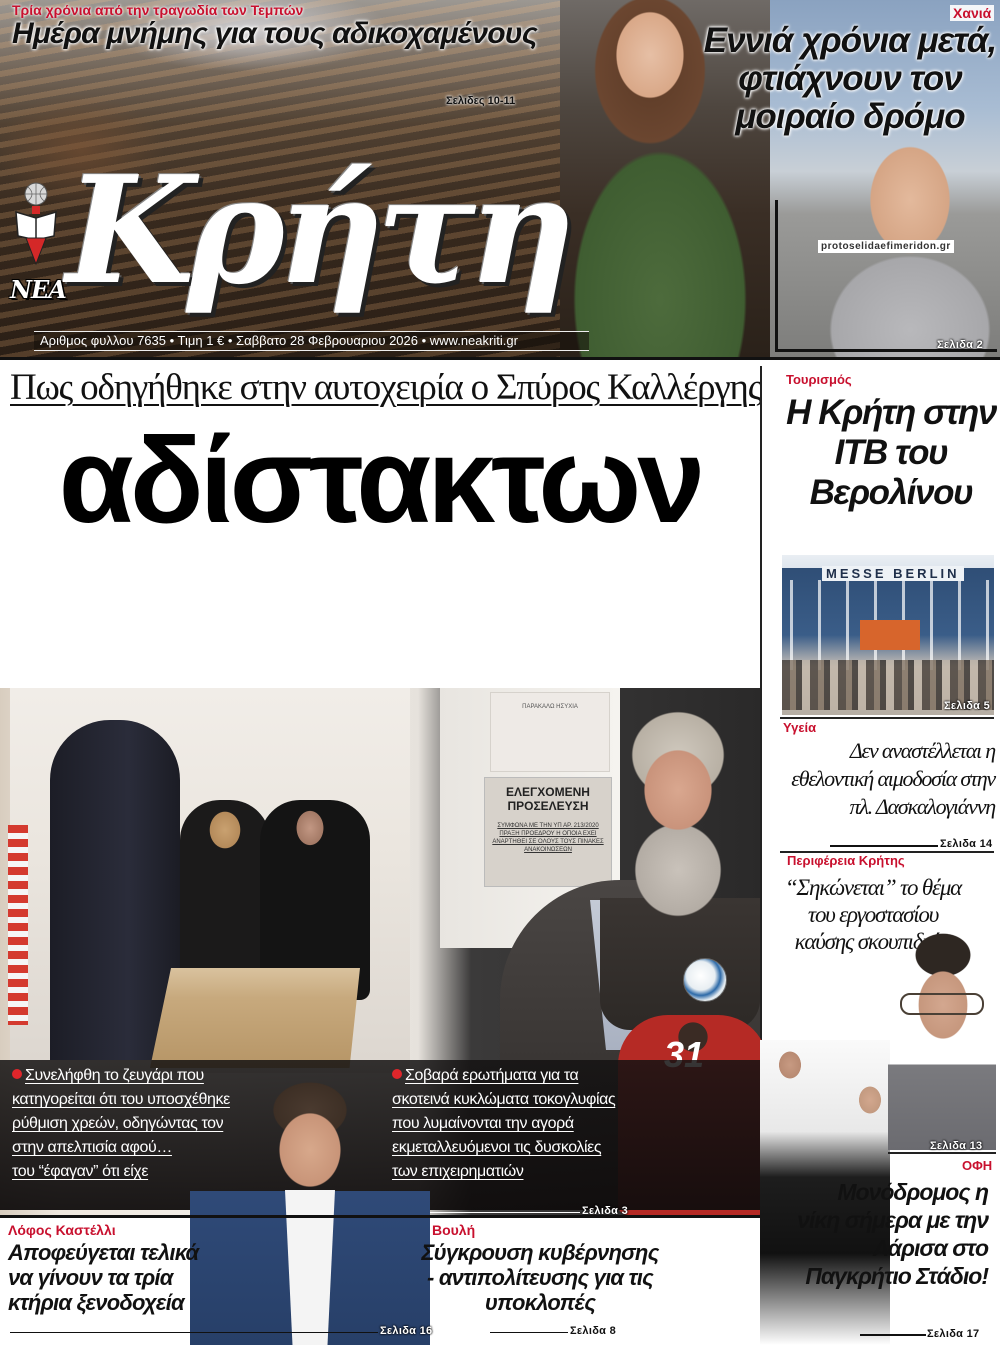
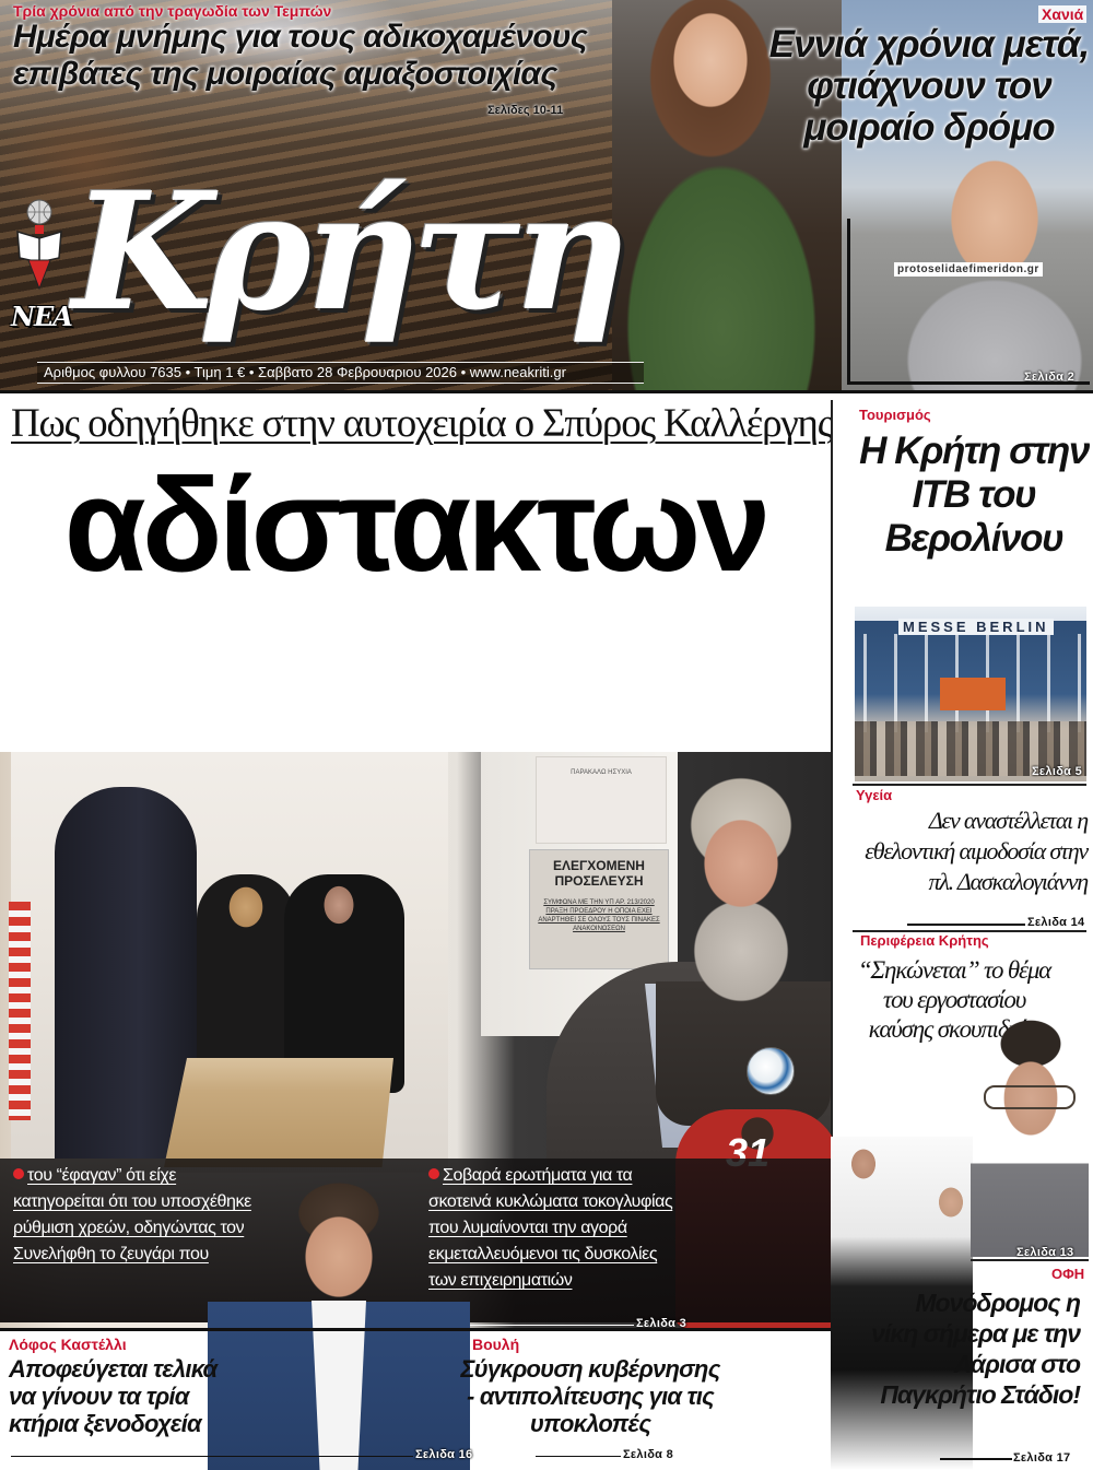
  Τρία χρόνια από την τραγωδία των Τεμπών
  Ημέρα μνήμης για τους αδικοχαμένους
+ επιβάτες της μοιραίας αμαξοστοιχίας
  Σελιδες 10-11
  Χανιά
  Εννιά χρόνια μετά, φτιάχνουν τον μοιραίο δρόμο
  protoselidaefimeridon.gr
  Σελιδα 2
  ΝΕΑ
  Κρήτη
  Αριθμος φυλλου 7635 • Τιμη 1 € • Σαββατο 28 Φεβρουαριου 2026 • www.neakriti.gr
  Πως οδηγήθηκε στην αυτοχειρία ο Σπύρος Καλλέργης
  αδίστακτων
  ΕΛΕΓΧΟΜΕΝΗ ΠΡΟΣΕΛΕΥΣΗ
  31
- Συνελήφθη το ζευγάρι που
+ του “έφαγαν” ότι είχε
  κατηγορείται ότι του υποσχέθη
  ρύθμιση χρεών, οδηγώντας
- στην απελπισία αφού…
- του “έφαγαν” ότι είχε
+ Συνελήφθη το ζευγάρι που
  Σοβαρά ερωτήματα για τα
  κοτεινά κυκλώματα τοκογλυφίας
  λυμαίνονται την αγορά
  αλλευόμενοι τις δυσκολίες
  πιχειρηματιών
  Σελιδα 3
  Λόφος Καστέλλι
  Αποφεύγεται τελικά να γίνουν τα τρία κτήρια ξενοδοχεία
  Σελιδα 16
  Βουλή
  Σύγκρουση κυβέρνησης - αντιπολίτευσης για τις υποκλοπές
  Σελιδα 8
  Τουρισμός
  Η Κρήτη στην ITB του Βερολίνου
  MESSE BERLIN
  Σελιδα 5
  Υγεία
  Δεν αναστέλλεται η εθελοντική αιμοδοσία στην πλ. Δασκαλογιάννη
  Σελιδα 14
  Περιφέρεια Κρήτης
  “Σηκώνεται” το θέμα του εργοστασίου καύσης σκου
  Σελιδα 13
  ΟΦΗ
  Μονόδρομος η νίκη σήμερα με την Λάρισα στο Παγκρήτιο Στάδιο!
  Σελιδα 17
